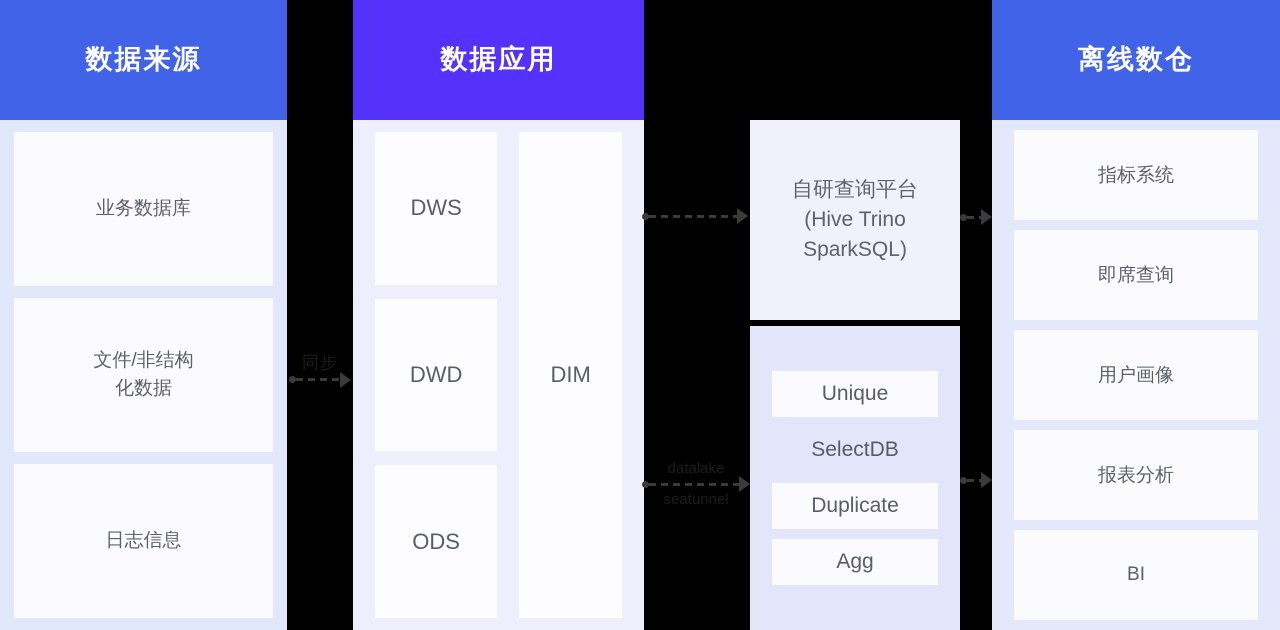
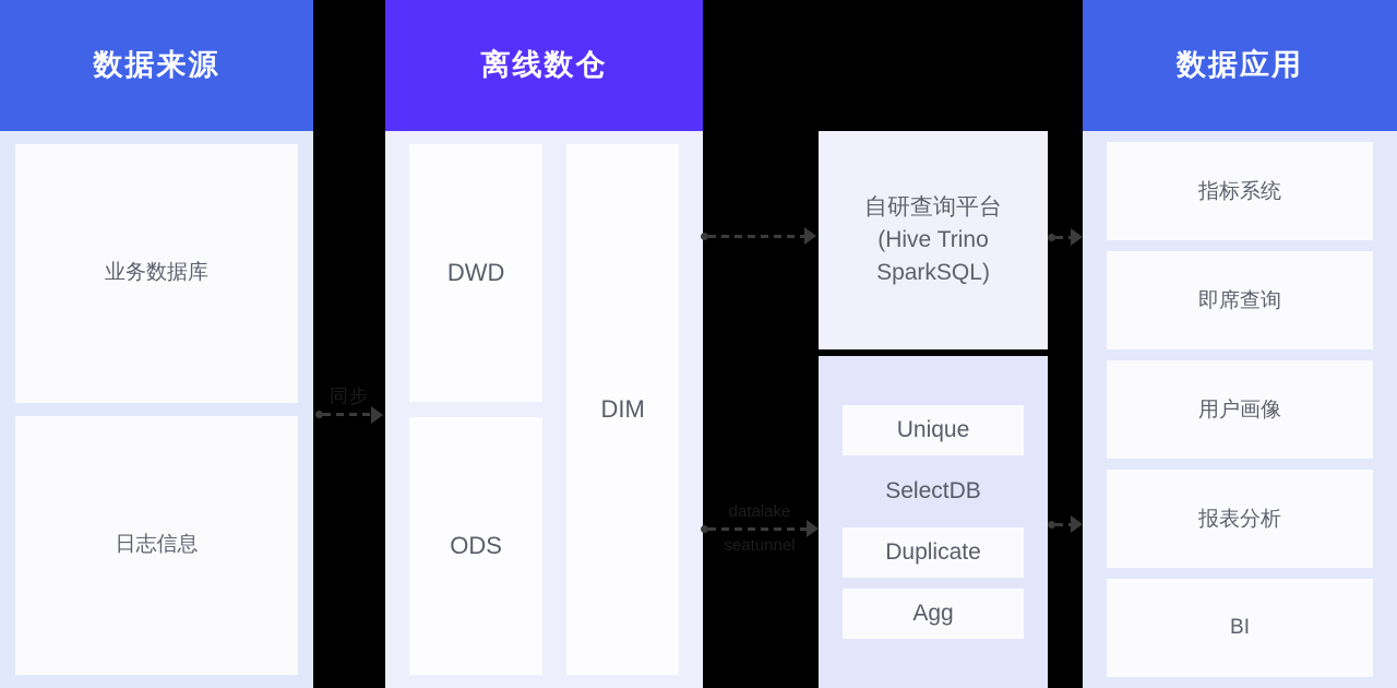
  数据来源
  业务数据库
- 文件/非结构
- 化数据
  日志信息
  同步
- 数据应用
+ 离线数仓
- DWS
  DWD
  ODS
  DIM
  datalake
  seatunnel
  自研查询平台
  (Hive Trino
  SparkSQL)
  Unique
  SelectDB
  Duplicate
  Agg
- 离线数仓
+ 数据应用
  指标系统
  即席查询
  用户画像
  报表分析
  BI
